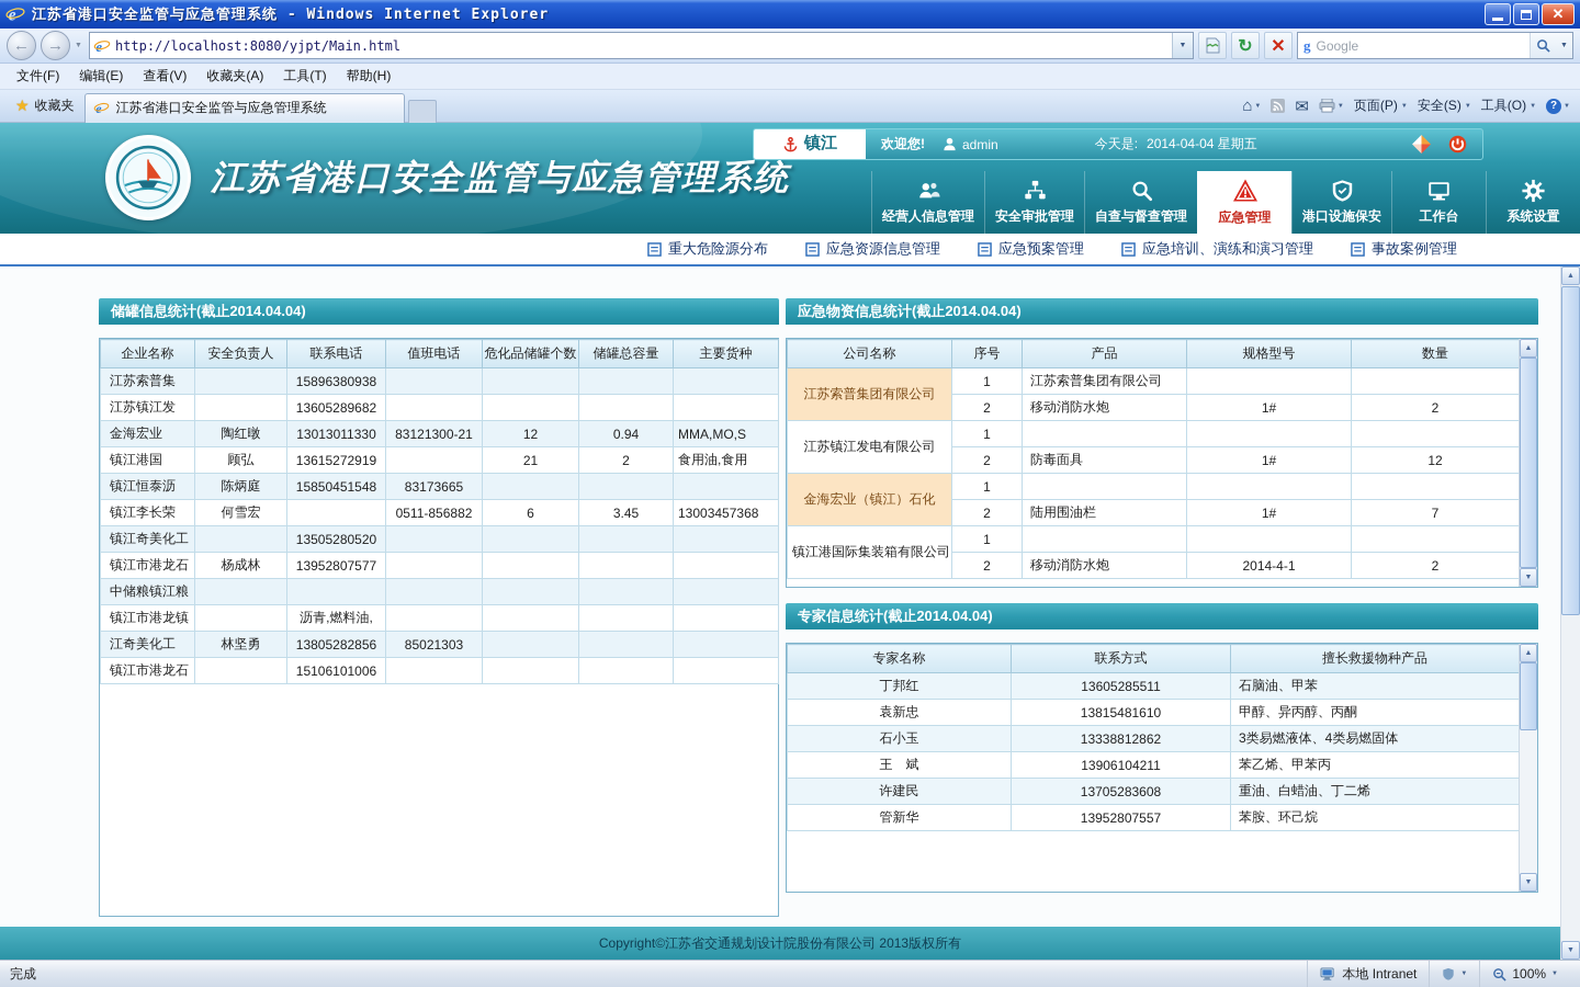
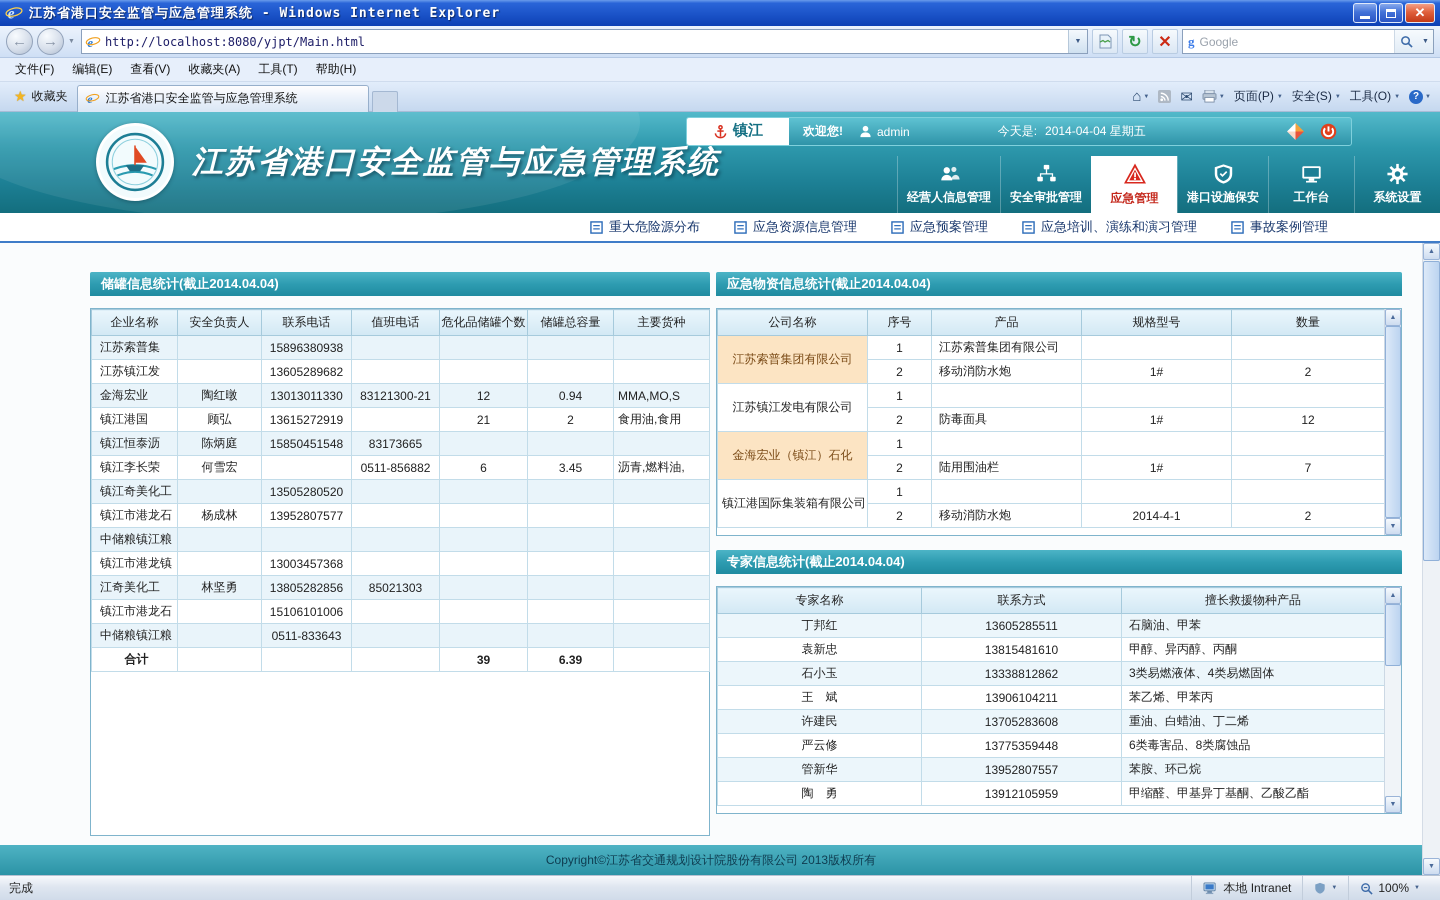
  e
  江苏省港口安全监管与应急管理系统 - Windows Internet Explorer
  ✕
  ←
  →
  e
  http://localhost:8080/yjpt/Main.html
  ↻
  ✕
  g
  Google
  文件(F)
  编辑(E)
  查看(V)
  收藏夹(A)
  工具(T)
  帮助(H)
  ★
  收藏夹
  e
  江苏省港口安全监管与应急管理系统
  ⌂
  ✉
  页面(P)
  安全(S)
  工具(O)
  ?
  江苏省港口安全监管与应急管理系统
  镇江
  欢迎您!
  admin
  今天是:
  2014-04-04 星期五
  经营人信息管理
  安全审批管理
- 自查与督查管理
  应急管理
  港口设施保安
  工作台
  系统设置
  重大危险源分布
  应急资源信息管理
  应急预案管理
  应急培训、演练和演习管理
  事故案例管理
  储罐信息统计(截止2014.04.04)
  企业名称	安全负责人	联系电话	值班电话	危化品储罐个数	储罐总容量	主要货种
  江苏索普集		15896380938
  江苏镇江发		13605289682
  金海宏业	陶红暾	13013011330	83121300-21	12	0.94	MMA,MO,S
  镇江港国	顾弘	13615272919		21	2	食用油,食用
  镇江恒泰沥	陈炳庭	15850451548	83173665
- 镇江李长荣	何雪宏		0511-856882	6	3.45	13003457368
+ 镇江李长荣	何雪宏		0511-856882	6	3.45	沥青,燃料油,
  镇江奇美化工		13505280520
  镇江市港龙石	杨成林	13952807577
  中储粮镇江粮
- 镇江市港龙镇		沥青,燃料油,
+ 镇江市港龙镇		13003457368
  江奇美化工	林坚勇	13805282856	85021303
  镇江市港龙石		15106101006
+ 中储粮镇江粮		0511-833643
+ 合计				39	6.39
  应急物资信息统计(截止2014.04.04)
  公司名称	序号	产品	规格型号	数量
  江苏索普集团有限公司	1	江苏索普集团有限公司
  2	移动消防水炮	1#	2
  江苏镇江发电有限公司	1
  2	防毒面具	1#	12
  金海宏业（镇江）石化	1
  2	陆用围油栏	1#	7
  镇江港国际集装箱有限公司	1
  2	移动消防水炮	2014-4-1	2
  专家信息统计(截止2014.04.04)
  专家名称	联系方式	擅长救援物种产品
  丁邦红	13605285511	石脑油、甲苯
  袁新忠	13815481610	甲醇、异丙醇、丙酮
  石小玉	13338812862	3类易燃液体、4类易燃固体
  王 斌	13906104211	苯乙烯、甲苯丙
  许建民	13705283608	重油、白蜡油、丁二烯
+ 严云修	13775359448	6类毒害品、8类腐蚀品
  管新华	13952807557	苯胺、环己烷
+ 陶 勇	13912105959	甲缩醛、甲基异丁基酮、乙酸乙酯
  Copyright©江苏省交通规划设计院股份有限公司 2013版权所有
  完成
  本地 Intranet
  100%
